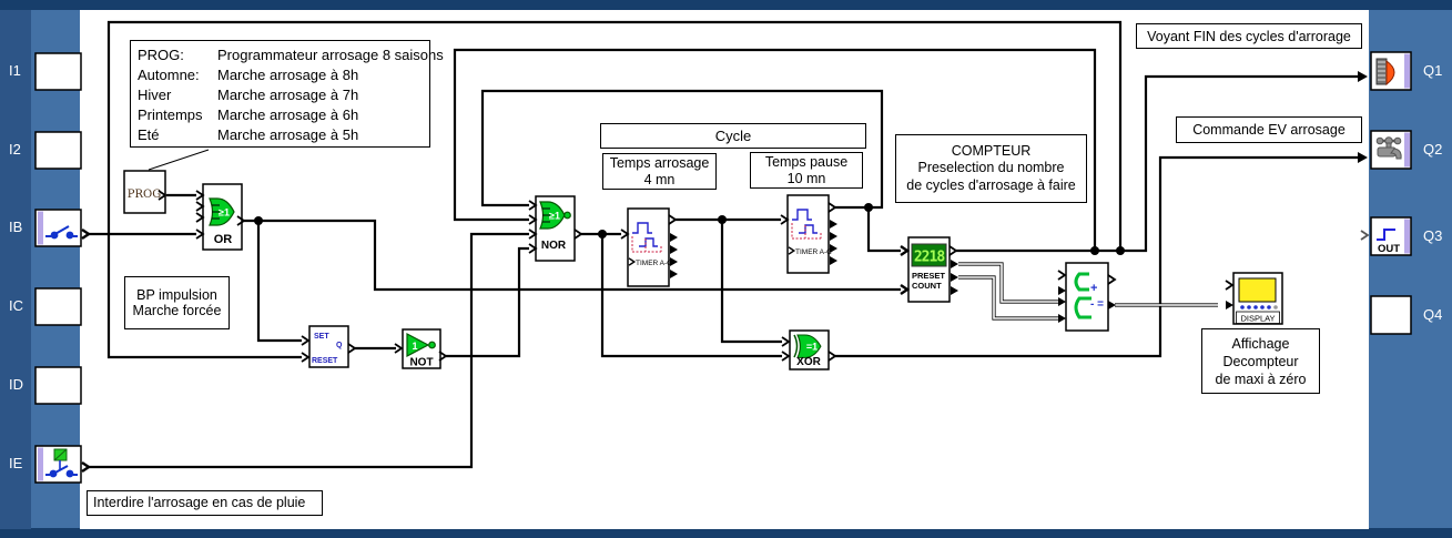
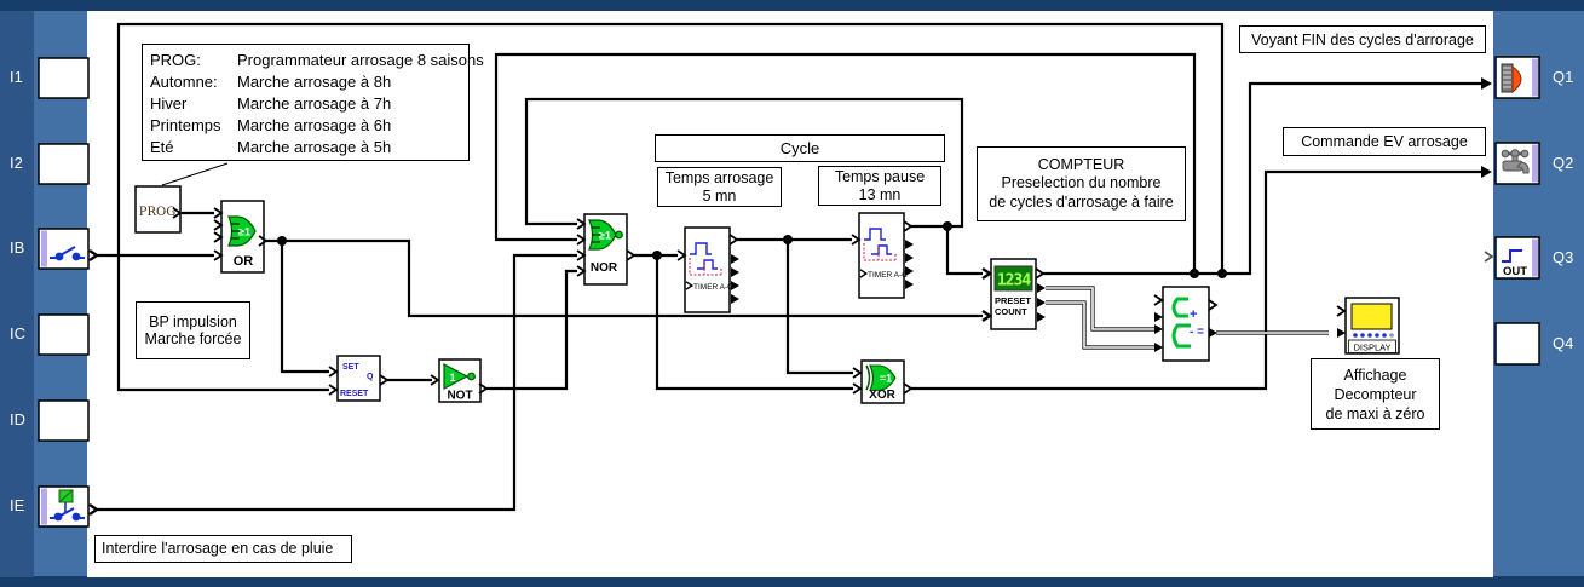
  I1
  I2
  IB
  IC
  ID
  IE
  Q1
  Q2
  Q3
  Q4
  OUT
  PROG
  ≥1
  OR
  1
  NOT
  ≥1
  NOR
  =1
  XOR
- 2218
+ 1234
  PRESET
  COUNT
  +
  - =
  DISPLAY
  PROG: Programmateur arrosage 8 saisons
  Automne: Marche arrosage à 8h
  Hiver Marche arrosage à 7h
  Printemps Marche arrosage à 6h
  Eté Marche arrosage à 5h
  BP impulsion
  Marche forcée
  Cycle
  Temps arrosage
- 4 mn
+ 5 mn
  Temps pause
- 10 mn
+ 13 mn
  COMPTEUR
  Preselection du nombre
  de cycles d'arrosage à faire
  Voyant FIN des cycles d'arrorage
  Commande EV arrosage
  Affichage
  Decompteur
  de maxi à zéro
  Interdire l'arrosage en cas de pluie
